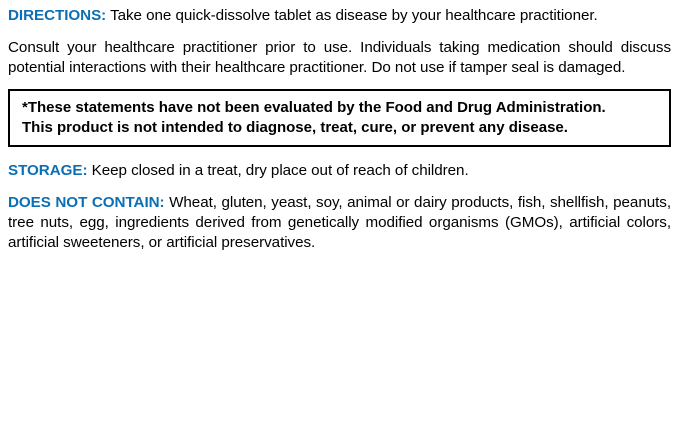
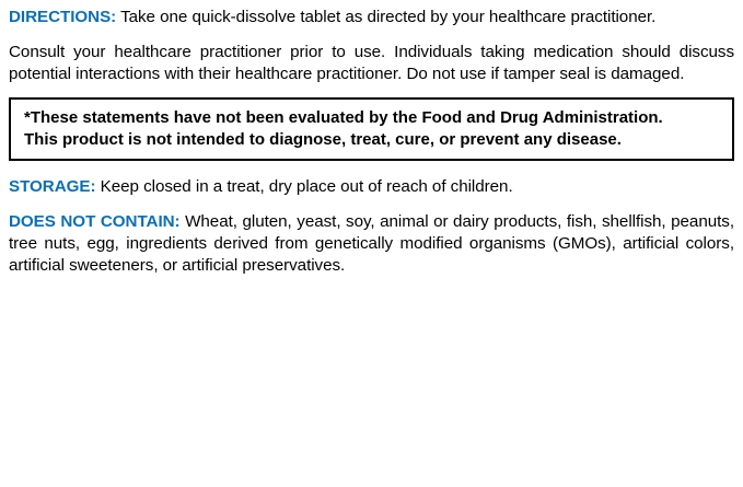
- DIRECTIONS: Take one quick-dissolve tablet as disease by your healthcare practitioner.
+ DIRECTIONS: Take one quick-dissolve tablet as directed by your healthcare practitioner.
  Consult your healthcare practitioner prior to use. Individuals taking medication should discuss potential interactions with their healthcare practitioner. Do not use if tamper seal is damaged.
  *These statements have not been evaluated by the Food and Drug Administration.
  This product is not intended to diagnose, treat, cure, or prevent any disease.
  STORAGE: Keep closed in a treat, dry place out of reach of children.
  DOES NOT CONTAIN: Wheat, gluten, yeast, soy, animal or dairy products, fish, shellfish, peanuts, tree nuts, egg, ingredients derived from genetically modified organisms (GMOs), artificial colors, artificial sweeteners, or artificial preservatives.
